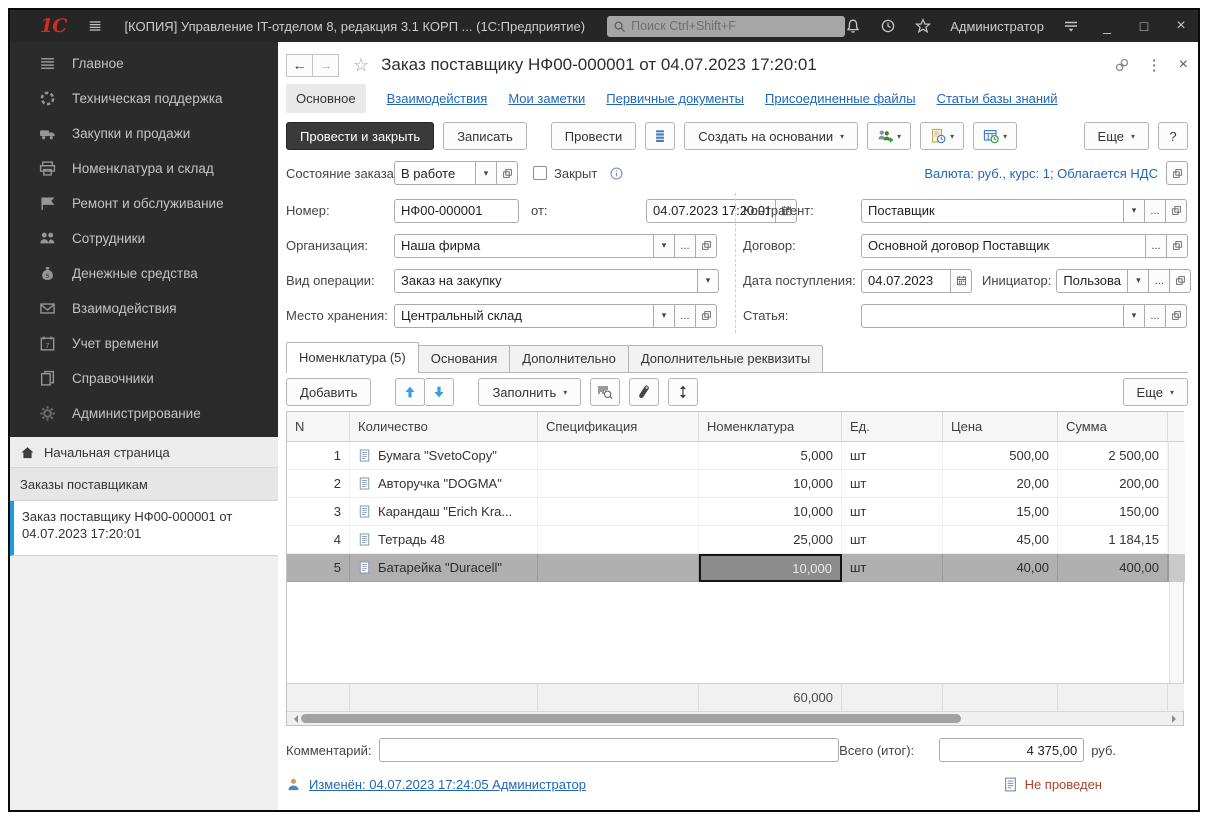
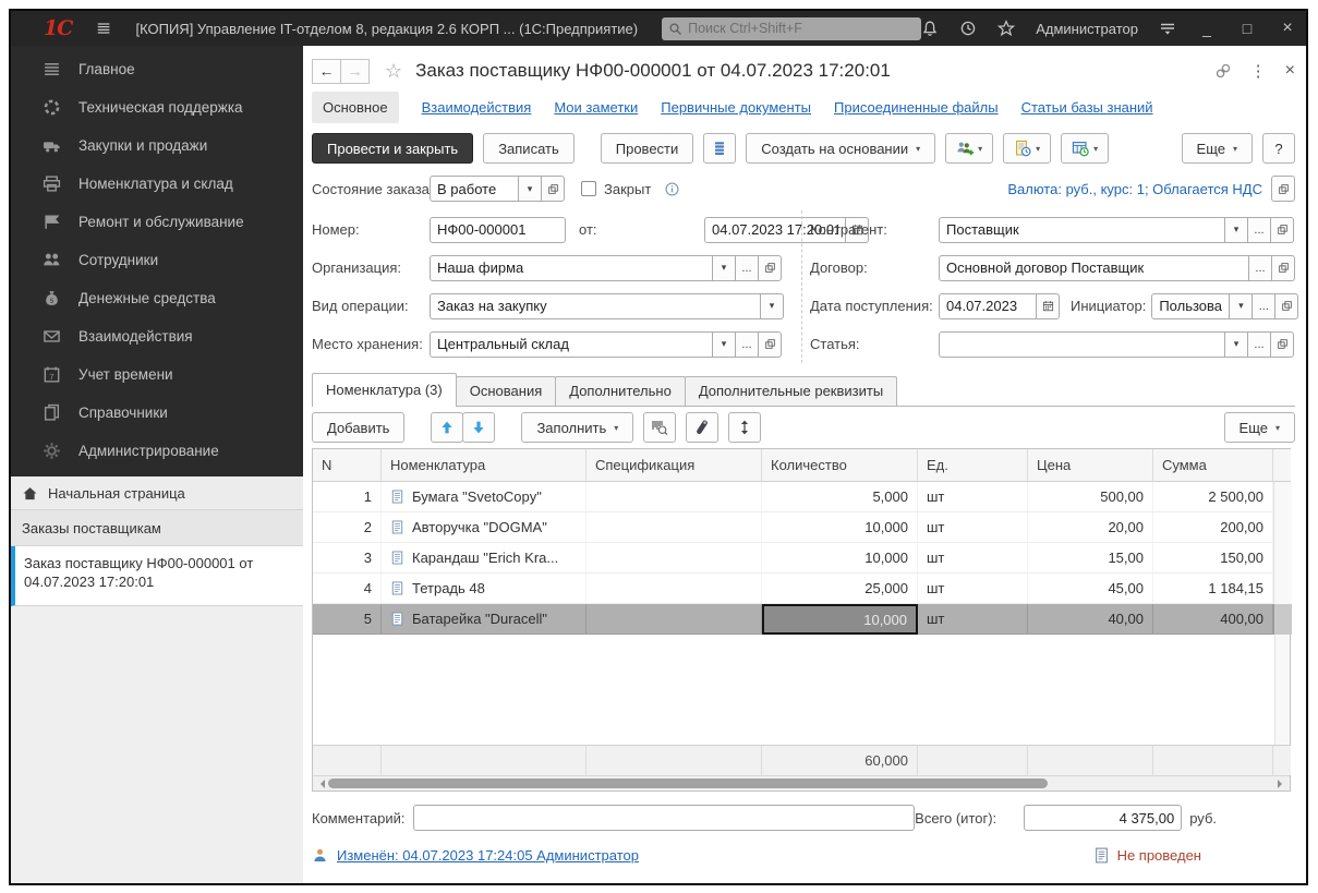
  1С
- [КОПИЯ] Управление IT-отделом 8, редакция 3.1 КОРП ... (1С:Предприятие)
+ [КОПИЯ] Управление IT-отделом 8, редакция 2.6 КОРП ... (1С:Предприятие)
  Поиск Ctrl+Shift+F
  Администратор
  _
  □
  ×
  Главное
  Техническая поддержка
  Закупки и продажи
  Номенклатура и склад
  Ремонт и обслуживание
  Сотрудники
  Денежные средства
  Взаимодействия
  Учет времени
  Справочники
  Администрирование
  Начальная страница
  Заказы поставщикам
  Заказ поставщику НФ00-000001 от 04.07.2023 17:20:01
  ←
  →
  ☆
  Заказ поставщику НФ00-000001 от 04.07.2023 17:20:01
  ⋮
  ×
  Основное
  Взаимодействия
  Мои заметки
  Первичные документы
  Присоединенные файлы
  Статьи базы знаний
  Провести и закрыть
  Записать
  Провести
  Создать на основании
  ▾
  ▾
  ▾
  ▾
  Еще
  ▾
  ?
  Состояние заказа
  В работе
  ▾
  Закрыт
  Валюта: руб., курс: 1; Облагается НДС
  Номер:
  НФ00-000001
  от:
  04.07.2023 17:20:01
  Организация:
  Наша фирма
  ▾
  ...
  Вид операции:
  Заказ на закупку
  ▾
  Место хранения:
  Центральный склад
  ▾
  ...
  Контрагент:
  Поставщик
  ▾
  ...
  Договор:
  Основной договор Поставщик
  ...
  Дата поступления:
  04.07.2023
  Инициатор:
  Пользова
  ▾
  ...
  Статья:
  ▾
  ...
- Номенклатура (5)
+ Номенклатура (3)
  Основания
  Дополнительно
  Дополнительные реквизиты
  Добавить
  Заполнить
  ▾
  Еще
  ▾
  N
- Количество
+ Номенклатура
  Спецификация
- Номенклатура
+ Количество
  Ед.
  Цена
  Сумма
  1
  Бумага "SvetoCopy"
  5,000
  шт
  500,00
  2 500,00
  2
  Авторучка "DOGMA"
  10,000
  шт
  20,00
  200,00
  3
  Карандаш "Erich Kra...
  10,000
  шт
  15,00
  150,00
  4
  Тетрадь 48
  25,000
  шт
  45,00
  1 184,15
  5
  Батарейка "Duracell"
  10,000
  шт
  40,00
  400,00
  60,000
  Комментарий:
  Всего (итог):
  4 375,00
  руб.
  Изменён: 04.07.2023 17:24:05 Администратор
  Не проведен
